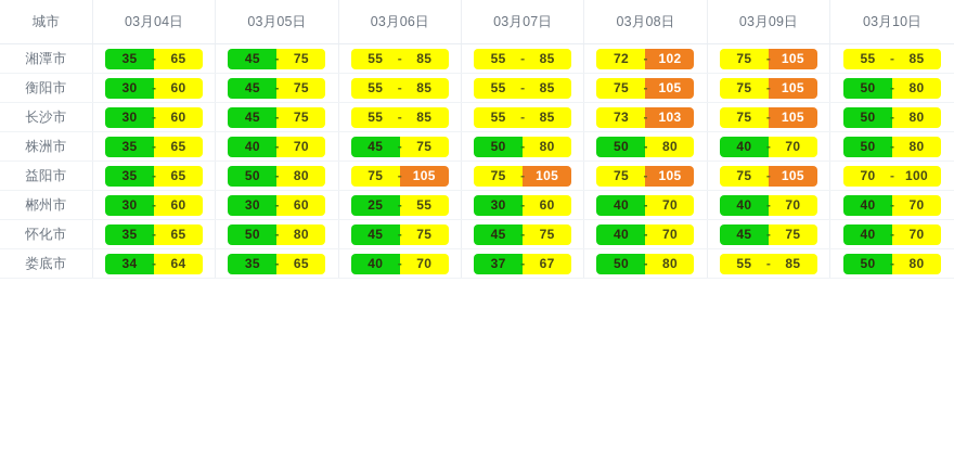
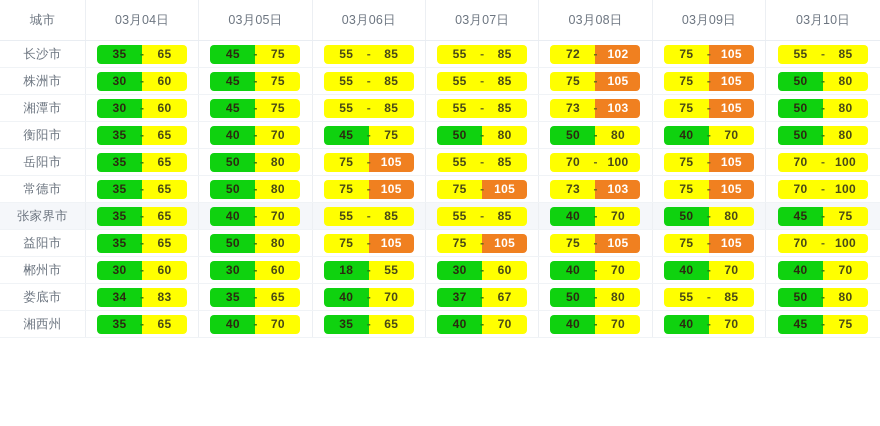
  城市	03月04日	03月05日	03月06日	03月07日	03月08日	03月09日	03月10日
- 湘潭市	35 65-	45 75-	55 85-	55 85-	72 102-	75 105-	55 85-
+ 长沙市	35 65-	45 75-	55 85-	55 85-	72 102-	75 105-	55 85-
- 衡阳市	30 60-	45 75-	55 85-	55 85-	75 105-	75 105-	50 80-
+ 株洲市	30 60-	45 75-	55 85-	55 85-	75 105-	75 105-	50 80-
- 长沙市	30 60-	45 75-	55 85-	55 85-	73 103-	75 105-	50 80-
+ 湘潭市	30 60-	45 75-	55 85-	55 85-	73 103-	75 105-	50 80-
- 株洲市	35 65-	40 70-	45 75-	50 80-	50 80-	40 70-	50 80-
+ 衡阳市	35 65-	40 70-	45 75-	50 80-	50 80-	40 70-	50 80-
+ 岳阳市	35 65-	50 80-	75 105-	55 85-	70 100-	75 105-	70 100-
+ 常德市	35 65-	50 80-	75 105-	75 105-	73 103-	75 105-	70 100-
+ 张家界市	35 65-	40 70-	55 85-	55 85-	40 70-	50 80-	45 75-
  益阳市	35 65-	50 80-	75 105-	75 105-	75 105-	75 105-	70 100-
- 郴州市	30 60-	30 60-	25 55-	30 60-	40 70-	40 70-	40 70-
+ 郴州市	30 60-	30 60-	18 55-	30 60-	40 70-	40 70-	40 70-
- 怀化市	35 65-	50 80-	45 75-	45 75-	40 70-	45 75-	40 70-
- 娄底市	34 64-	35 65-	40 70-	37 67-	50 80-	55 85-	50 80-
+ 娄底市	34 83-	35 65-	40 70-	37 67-	50 80-	55 85-	50 80-
+ 湘西州	35 65-	40 70-	35 65-	40 70-	40 70-	40 70-	45 75-
